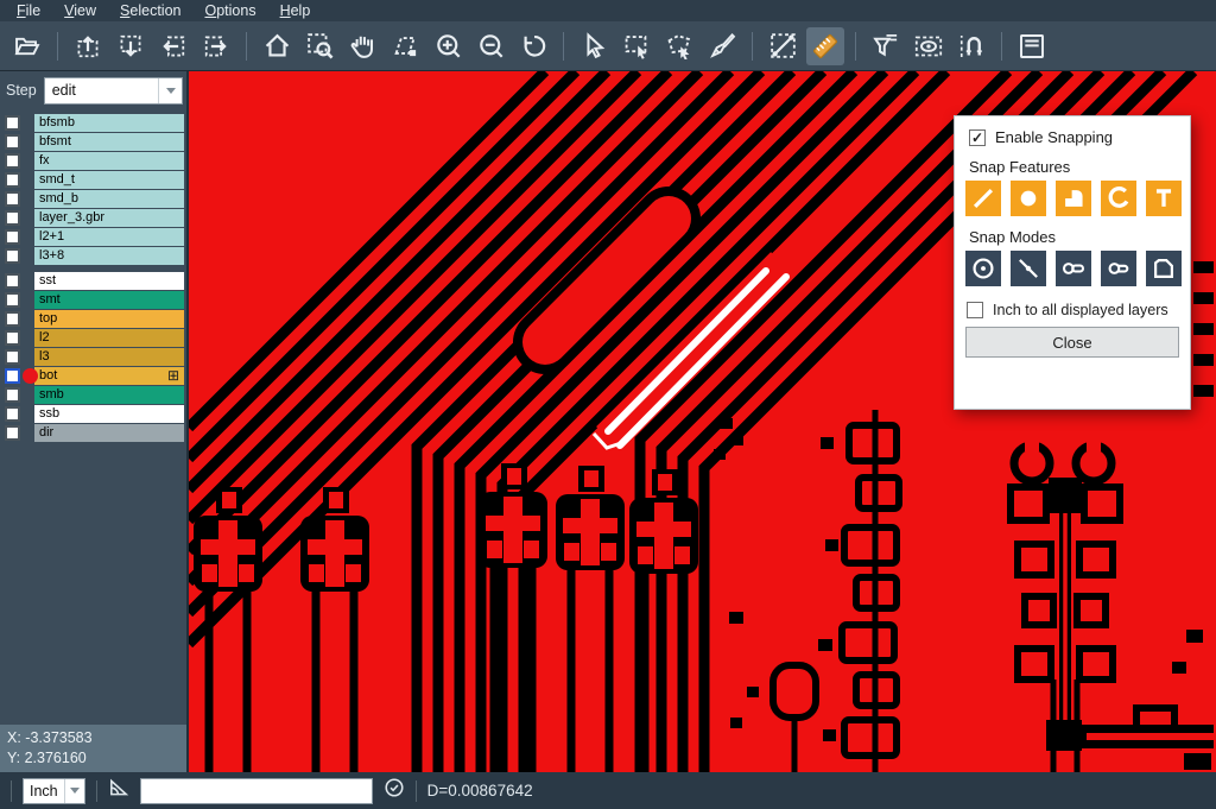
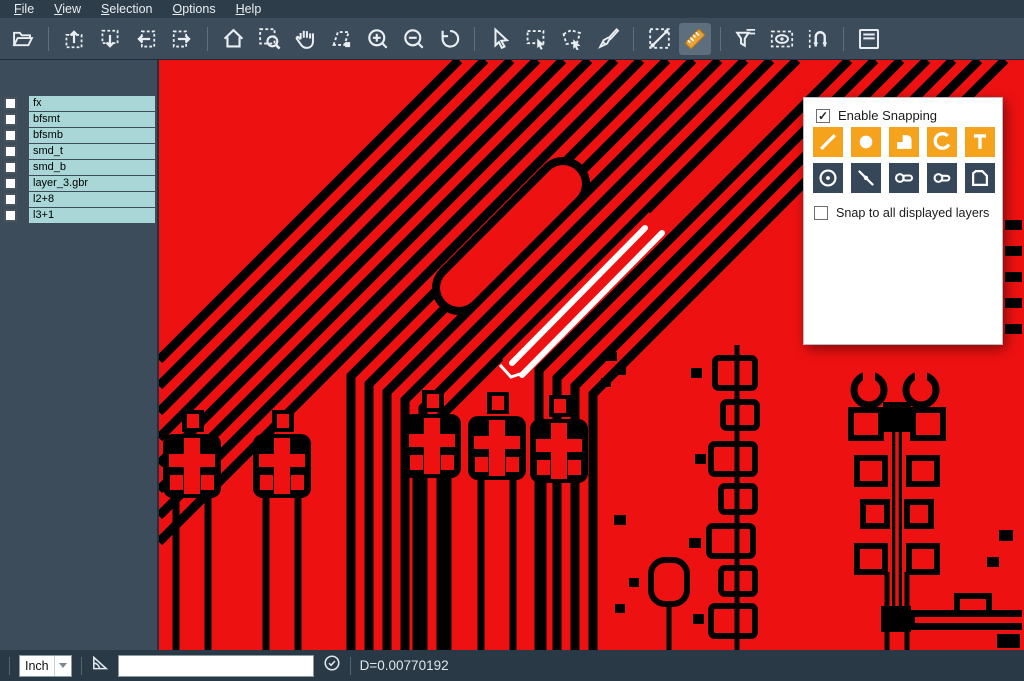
  File
  View
  Selection
  Options
  Help
- Step
- edit
- bfsmb
+ fx
  bfsmt
- fx
+ bfsmb
  smd_t
  smd_b
  layer_3.gbr
- l2+1
+ l2+8
- l3+8
+ l3+1
- sst
- smt
- top
- l2
- l3
- bot
- ⊞
- smb
- ssb
- dir
- X: -3.373583
- Y: 2.376160
  ✓
  Enable Snapping
- Snap Features
- Snap Modes
- Inch to all displayed layers
+ Snap to all displayed layers
- Close
  Inch
- D=0.00867642
+ D=0.00770192
